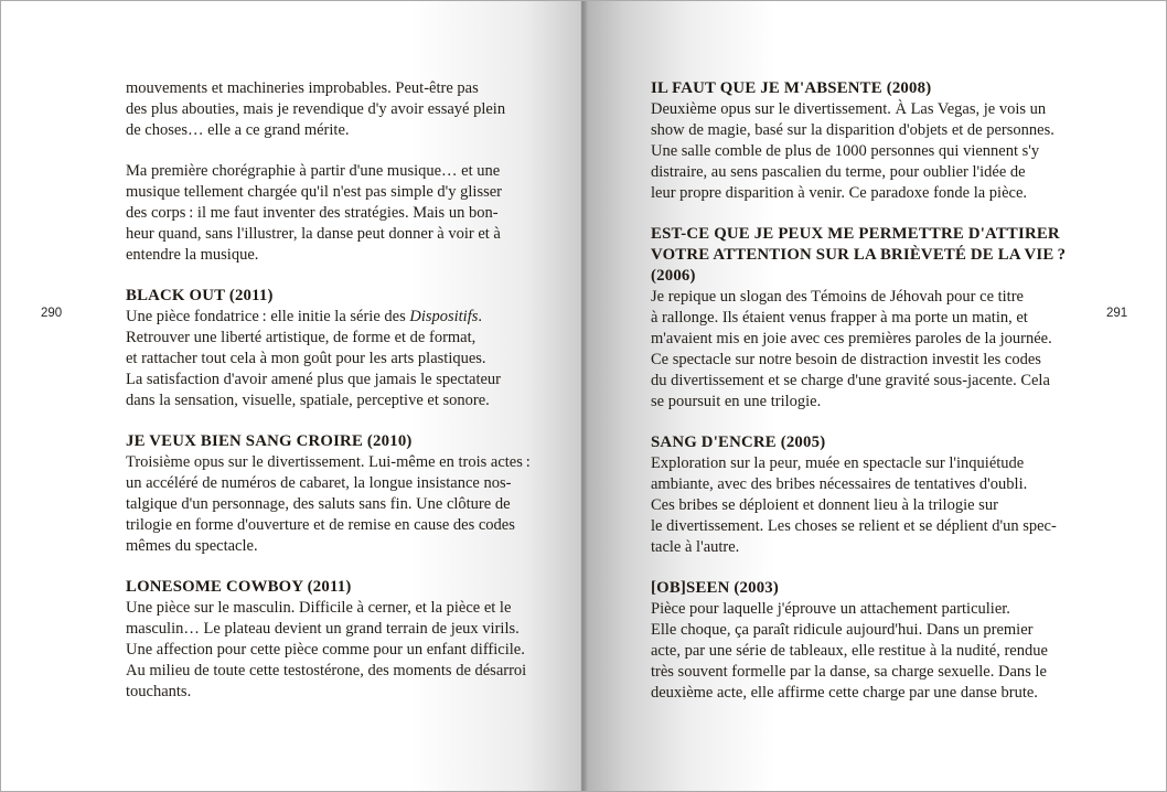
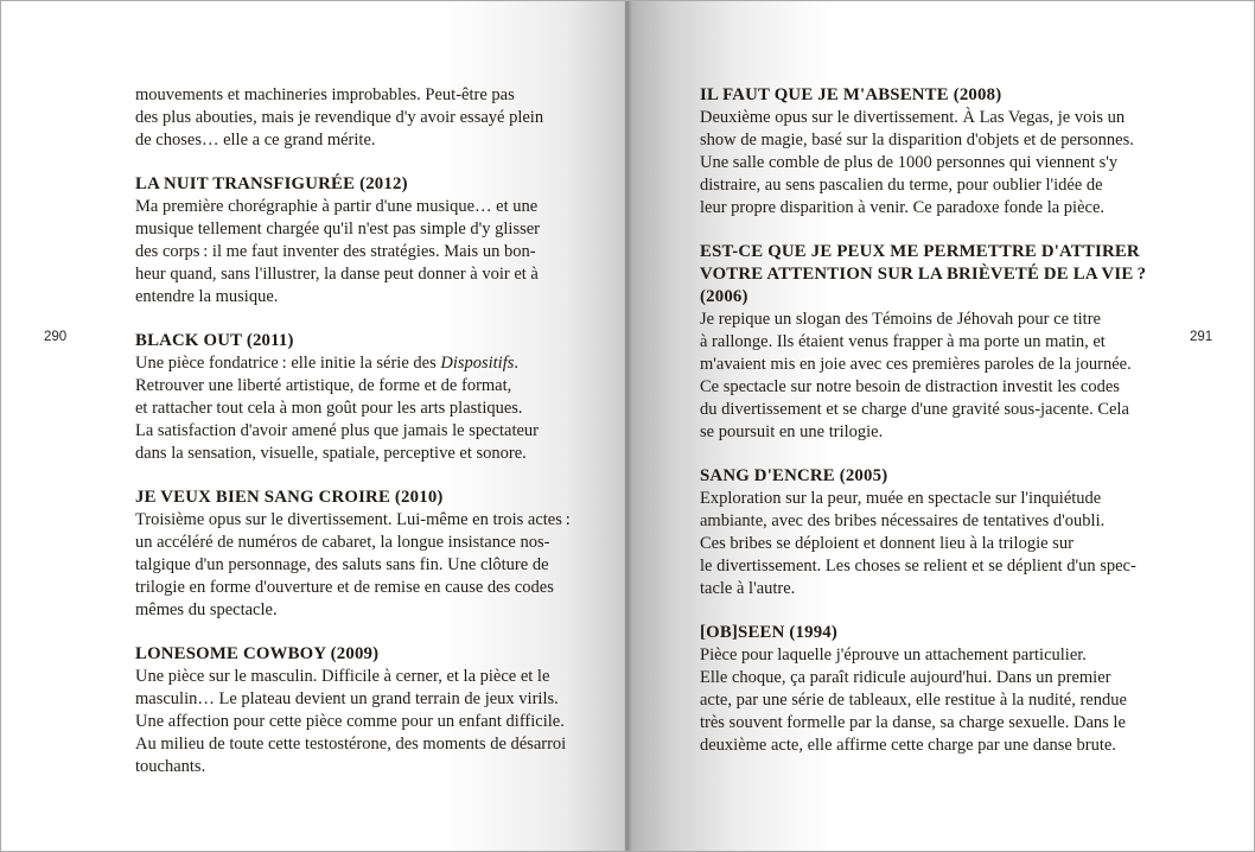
  290
  mouvements et machineries improbables. Peut-être pas
  des plus abouties, mais je revendique d'y avoir essayé plein
  de choses… elle a ce grand mérite.
+ LA NUIT TRANSFIGURÉE (2012)
  Ma première chorégraphie à partir d'une musique… et une
  musique tellement chargée qu'il n'est pas simple d'y glisser
  des corps : il me faut inventer des stratégies. Mais un bon-
  heur quand, sans l'illustrer, la danse peut donner à voir et à
  entendre la musique.
  BLACK OUT (2011)
  Une pièce fondatrice : elle initie la série des Dispositifs.
  Retrouver une liberté artistique, de forme et de format,
  et rattacher tout cela à mon goût pour les arts plastiques.
  La satisfaction d'avoir amené plus que jamais le spectateur
  dans la sensation, visuelle, spatiale, perceptive et sonore.
  JE VEUX BIEN SANG CROIRE (2010)
  Troisième opus sur le divertissement. Lui-même en trois actes :
  un accéléré de numéros de cabaret, la longue insistance nos-
  talgique d'un personnage, des saluts sans fin. Une clôture de
  trilogie en forme d'ouverture et de remise en cause des codes
  mêmes du spectacle.
- LONESOME COWBOY (2011)
+ LONESOME COWBOY (2009)
  Une pièce sur le masculin. Difficile à cerner, et la pièce et le
  masculin… Le plateau devient un grand terrain de jeux virils.
  Une affection pour cette pièce comme pour un enfant difficile.
  Au milieu de toute cette testostérone, des moments de désarroi
  touchants.
  291
  IL FAUT QUE JE M'ABSENTE (2008)
  Deuxième opus sur le divertissement. À Las Vegas, je vois un
  show de magie, basé sur la disparition d'objets et de personnes.
  Une salle comble de plus de 1000 personnes qui viennent s'y
  distraire, au sens pascalien du terme, pour oublier l'idée de
  leur propre disparition à venir. Ce paradoxe fonde la pièce.
  EST-CE QUE JE PEUX ME PERMETTRE D'ATTIRER
  VOTRE ATTENTION SUR LA BRIÈVETÉ DE LA VIE ?
  (2006)
  Je repique un slogan des Témoins de Jéhovah pour ce titre
  à rallonge. Ils étaient venus frapper à ma porte un matin, et
  m'avaient mis en joie avec ces premières paroles de la journée.
  Ce spectacle sur notre besoin de distraction investit les codes
  du divertissement et se charge d'une gravité sous-jacente. Cela
  se poursuit en une trilogie.
  SANG D'ENCRE (2005)
  Exploration sur la peur, muée en spectacle sur l'inquiétude
  ambiante, avec des bribes nécessaires de tentatives d'oubli.
  Ces bribes se déploient et donnent lieu à la trilogie sur
  le divertissement. Les choses se relient et se déplient d'un spec-
  tacle à l'autre.
- [OB]SEEN (2003)
+ [OB]SEEN (1994)
  Pièce pour laquelle j'éprouve un attachement particulier.
  Elle choque, ça paraît ridicule aujourd'hui. Dans un premier
  acte, par une série de tableaux, elle restitue à la nudité, rendue
  très souvent formelle par la danse, sa charge sexuelle. Dans le
  deuxième acte, elle affirme cette charge par une danse brute.
